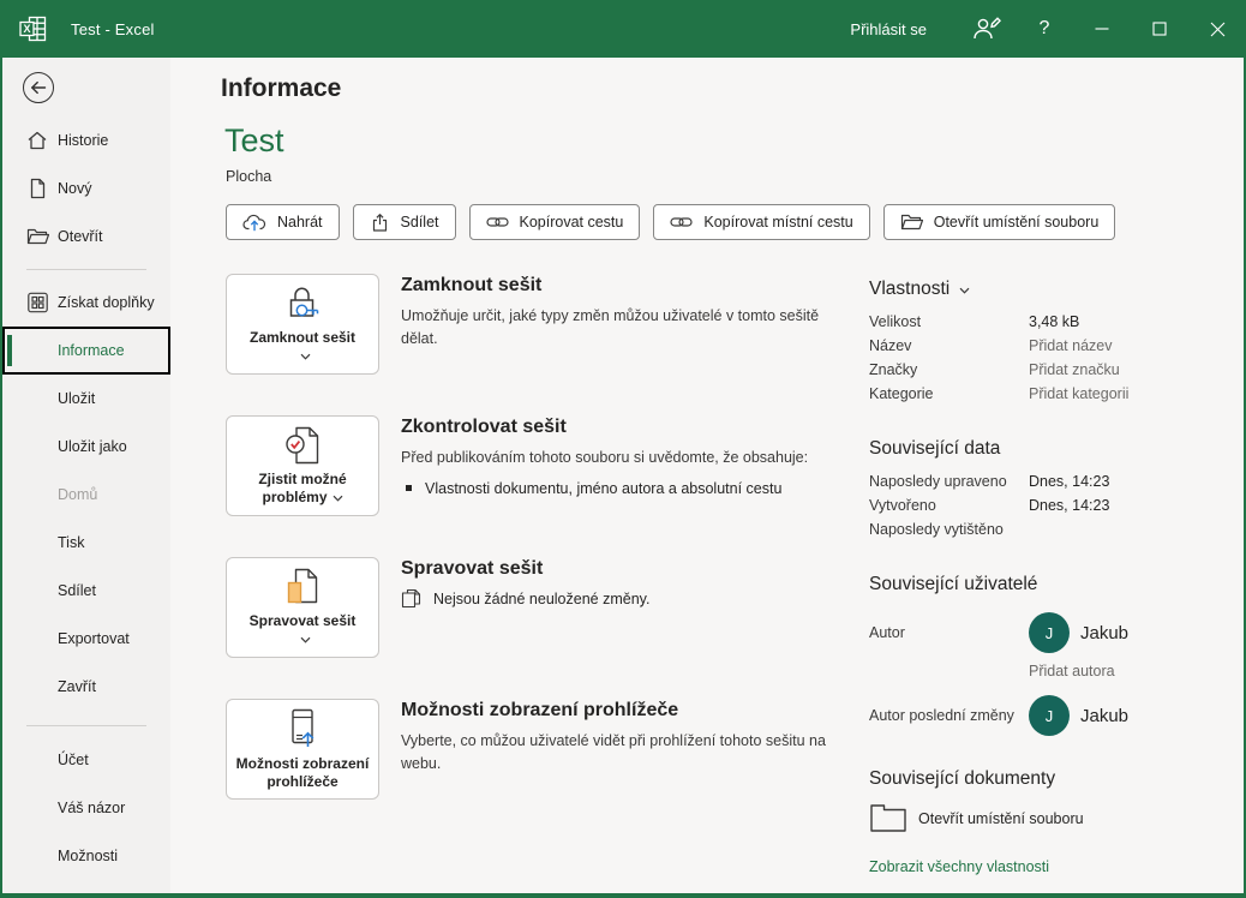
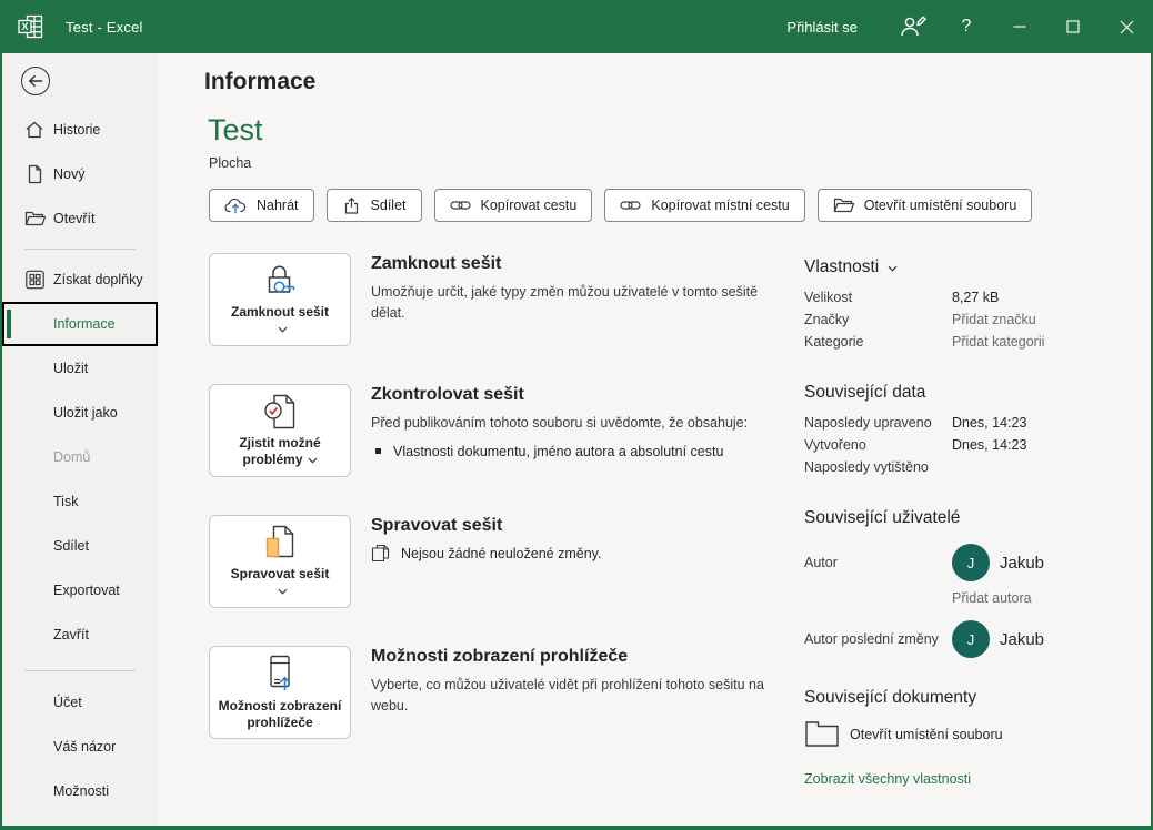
  X
  Test - Excel
  Přihlásit se
  ?
  Historie
  Nový
  Otevřít
  Získat doplňky
  Informace
  Uložit
  Uložit jako
  Domů
  Tisk
  Sdílet
  Exportovat
  Zavřít
  Účet
  Váš názor
  Možnosti
  Informace
  Test
  Plocha
  Nahrát
  Sdílet
  Kopírovat cestu
  Kopírovat místní cestu
  Otevřít umístění souboru
  Zamknout sešit
  Zamknout sešit
  Umožňuje určit, jaké typy změn můžou uživatelé v tomto sešitě dělat.
  Zjistit možné problémy
  Zkontrolovat sešit
  Před publikováním tohoto souboru si uvědomte, že obsahuje:
  Vlastnosti dokumentu, jméno autora a absolutní cestu
  Spravovat sešit
  Spravovat sešit
  Nejsou žádné neuložené změny.
  Možnosti zobrazení prohlížeče
  Možnosti zobrazení prohlížeče
  Vyberte, co můžou uživatelé vidět při prohlížení tohoto sešitu na webu.
  Vlastnosti
  Velikost
- 3,48 kB
+ 8,27 kB
- Název
- Přidat název
  Značky
  Přidat značku
  Kategorie
  Přidat kategorii
  Související data
  Naposledy upraveno
  Dnes, 14:23
  Vytvořeno
  Dnes, 14:23
  Naposledy vytištěno
  Související uživatelé
  Autor
  J
  Jakub
  Přidat autora
  Autor poslední změny
  J
  Jakub
  Související dokumenty
  Otevřít umístění souboru
  Zobrazit všechny vlastnosti
